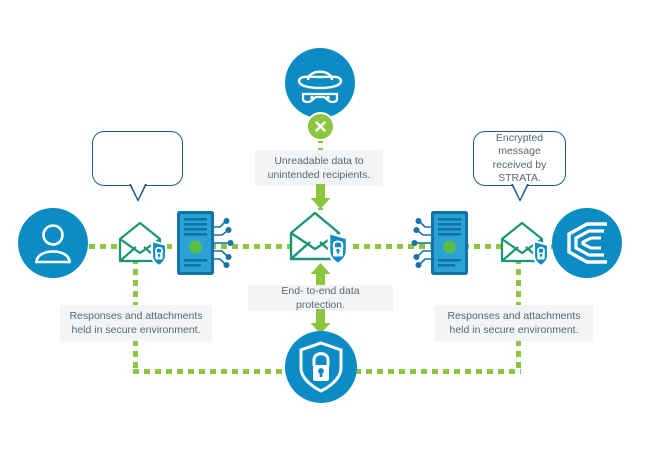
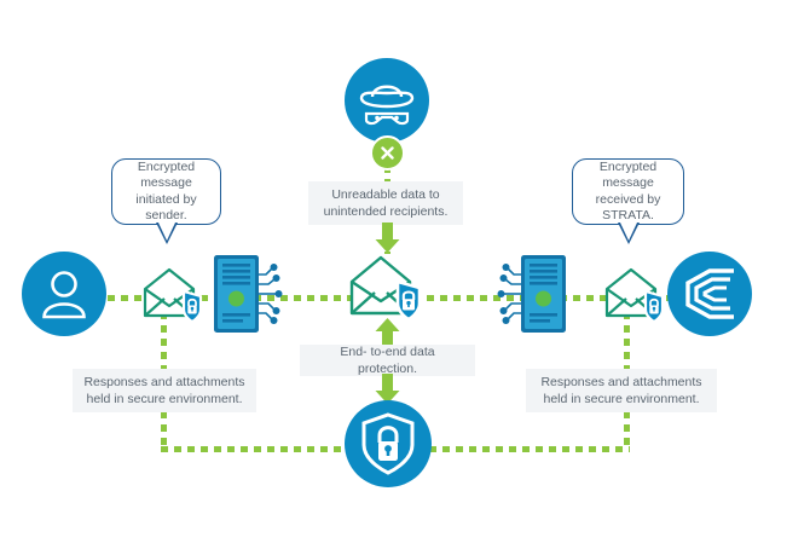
+ Encrypted message initiated by sender.
  Encrypted message received by STRATA.
  Unreadable data to unintended recipients.
  End- to-end data protection.
  Responses and attachments held in secure environment.
  Responses and attachments held in secure environment.
